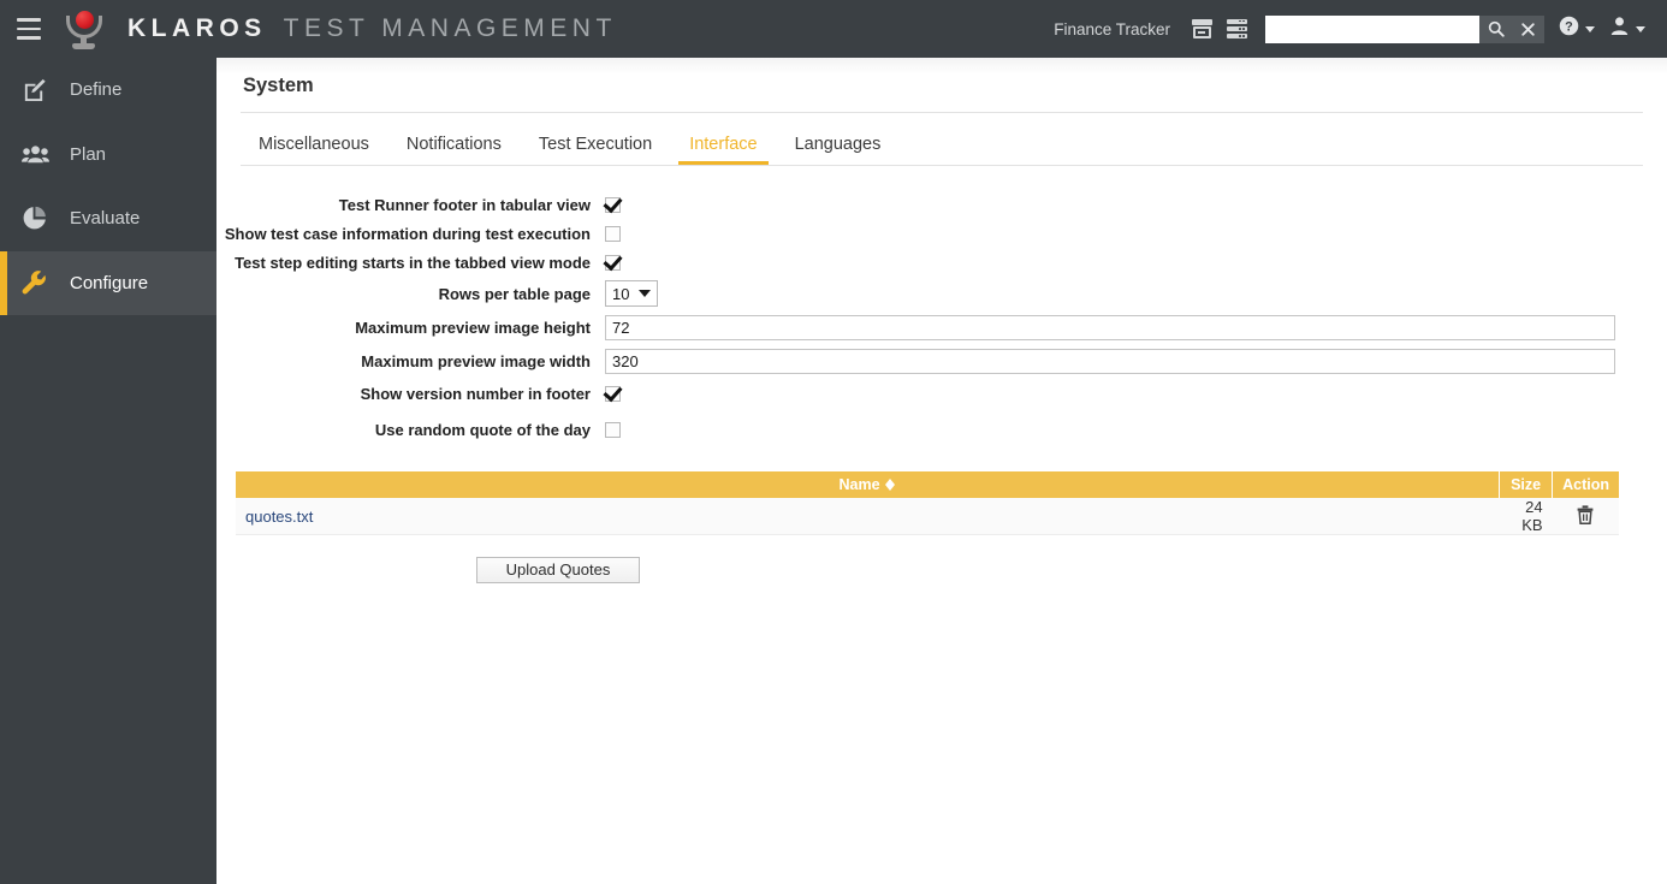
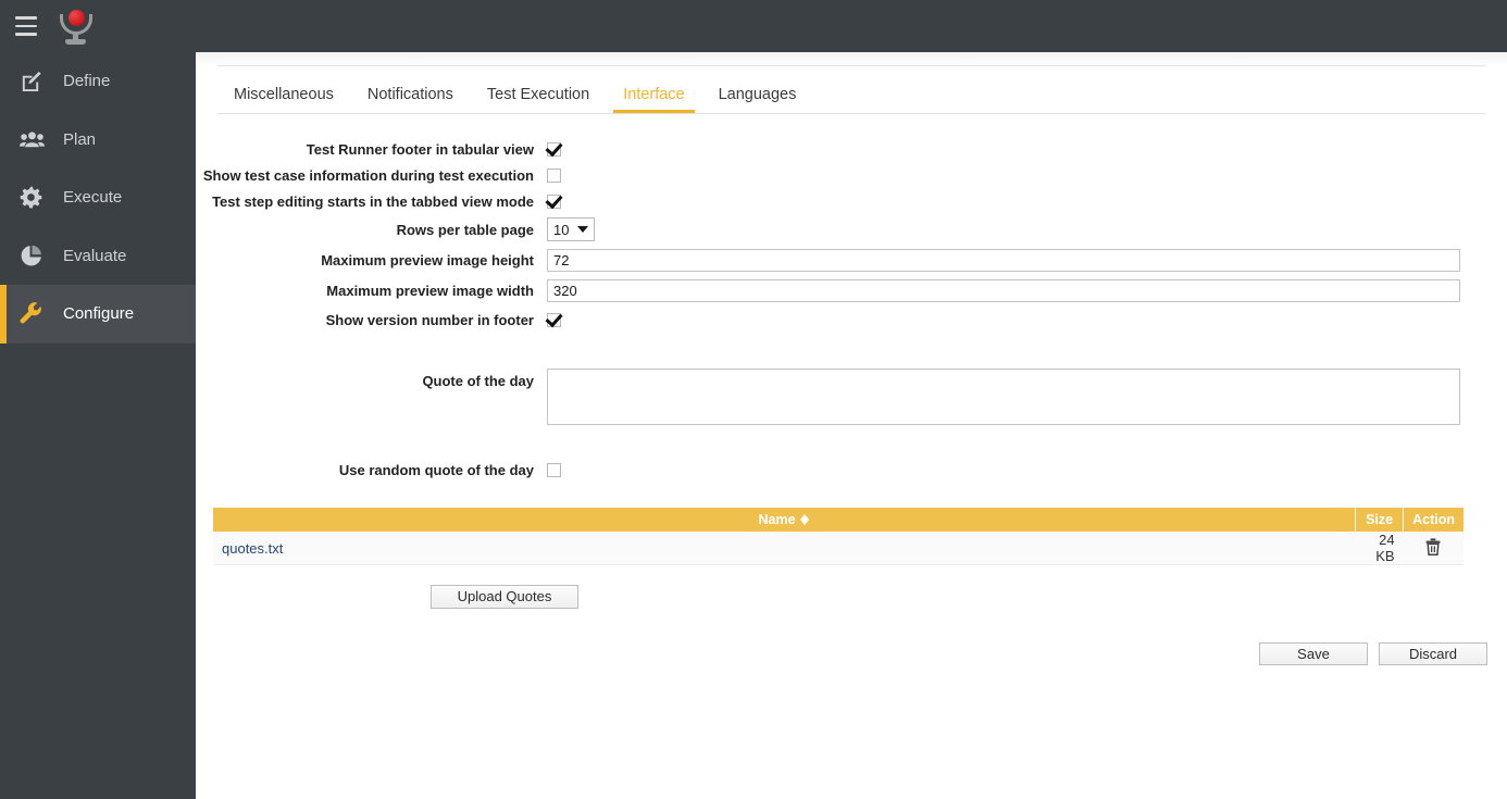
- KLAROS
- TEST MANAGEMENT
- Finance Tracker
- ?
  Define
  Plan
+ Execute
  Evaluate
  Configure
- System
  Miscellaneous
  Notifications
  Test Execution
  Interface
  Languages
  Test Runner footer in tabular view
  Show test case information during test execution
  Test step editing starts in the tabbed view mode
  Rows per table page
  10
  Maximum preview image height
  72
  Maximum preview image width
  320
  Show version number in footer
+ Quote of the day
  Use random quote of the day
  Name	Size	Action
  quotes.txt	24 KB
  Upload Quotes
+ Save
+ Discard
